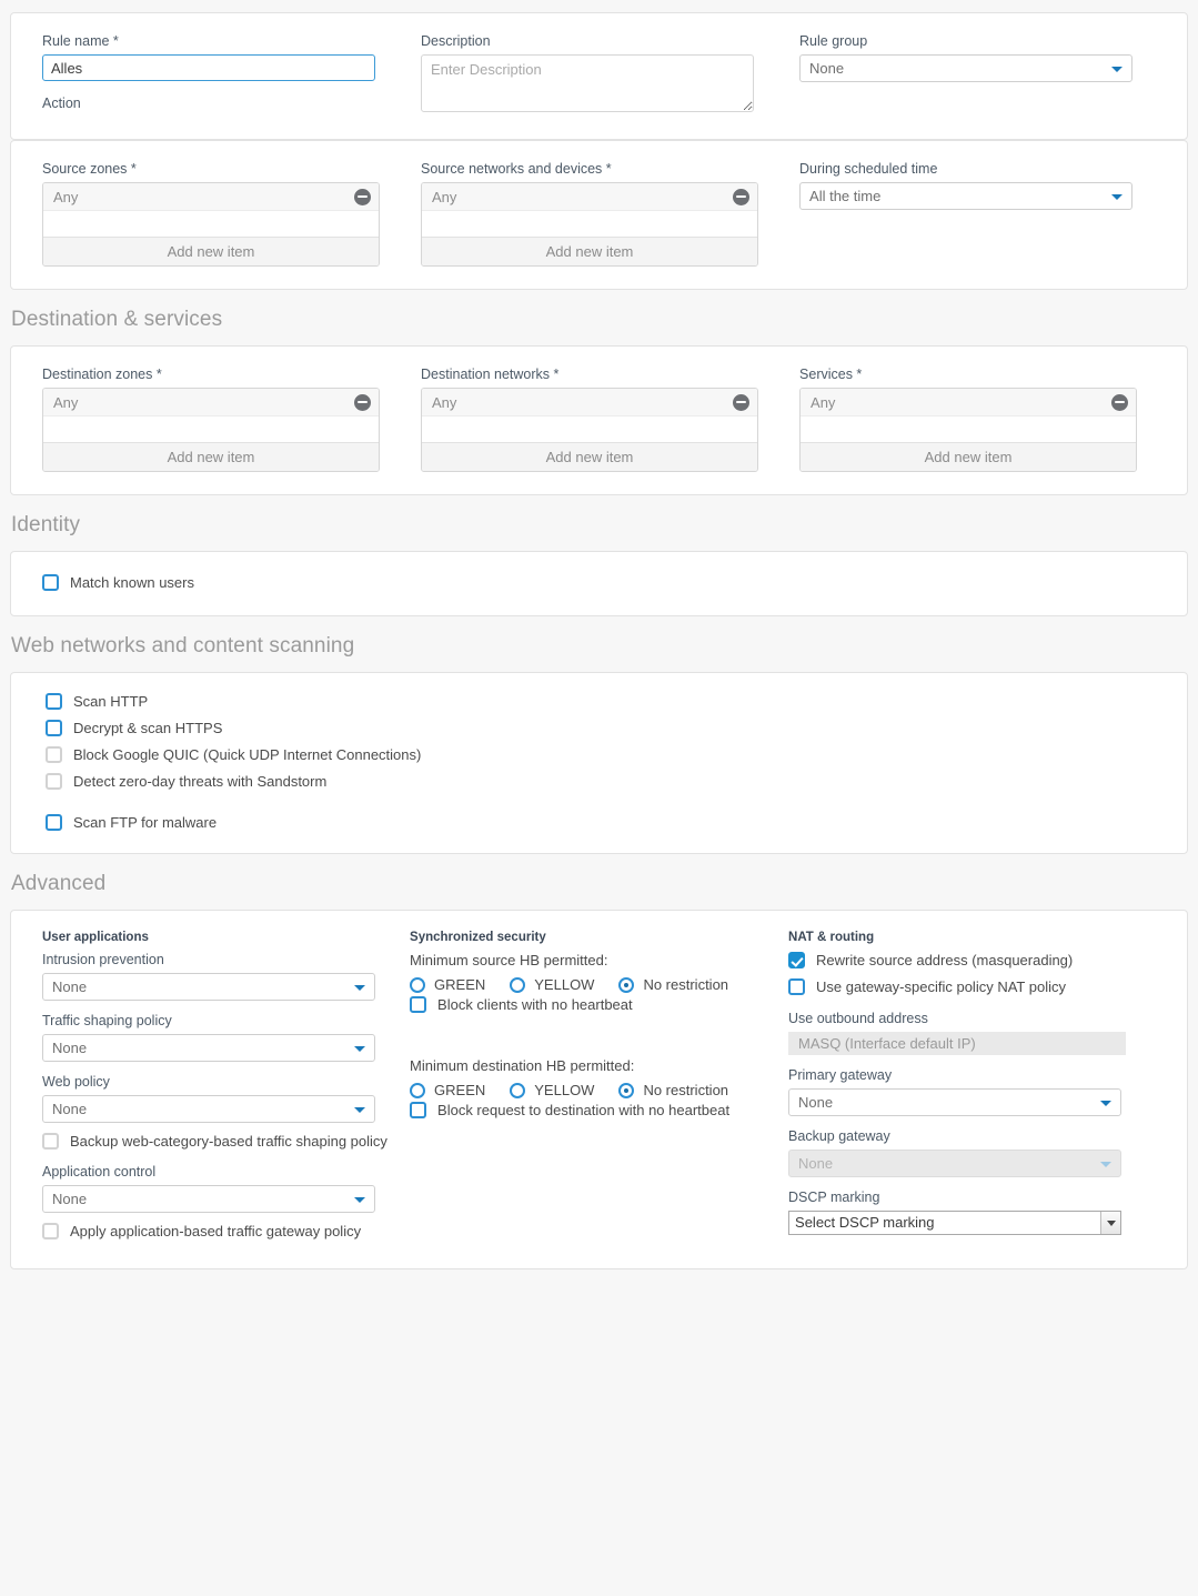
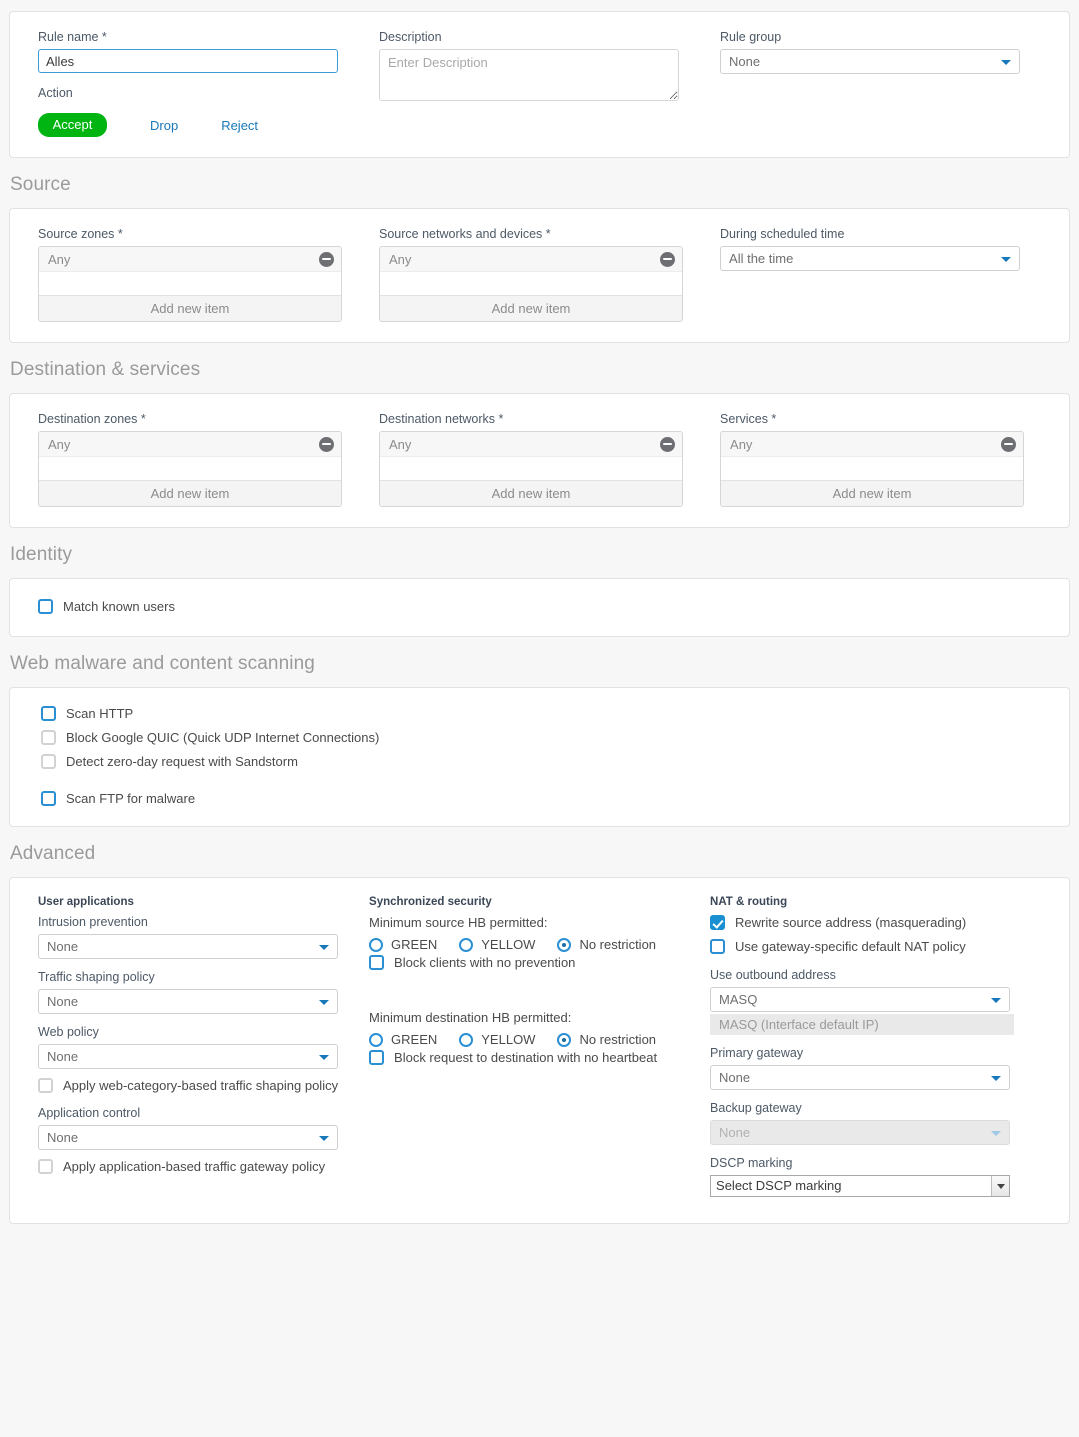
  Rule name *
  Alles
  Action
+ Accept
+ Drop
+ Reject
  Description
  Enter Description
  Rule group
  None
+ Source
  Source zones *
  Any
  Add new item
  Source networks and devices *
  Any
  Add new item
  During scheduled time
  All the time
  Destination & services
  Destination zones *
  Any
  Add new item
  Destination networks *
  Any
  Add new item
  Services *
  Any
  Add new item
  Identity
  Match known users
- Web networks and content scanning
+ Web malware and content scanning
  Scan HTTP
- Decrypt & scan HTTPS
  Block Google QUIC (Quick UDP Internet Connections)
- Detect zero-day threats with Sandstorm
+ Detect zero-day request with Sandstorm
  Scan FTP for malware
  Advanced
  User applications
  Intrusion prevention
  None
  Traffic shaping policy
  None
  Web policy
  None
- Backup web-category-based traffic shaping policy
+ Apply web-category-based traffic shaping policy
  Application control
  None
  Apply application-based traffic gateway policy
  Synchronized security
  Minimum source HB permitted:
  GREEN
  YELLOW
  No restriction
- Block clients with no heartbeat
+ Block clients with no prevention
  Minimum destination HB permitted:
  GREEN
  YELLOW
  No restriction
  Block request to destination with no heartbeat
  NAT & routing
  Rewrite source address (masquerading)
- Use gateway-specific policy NAT policy
+ Use gateway-specific default NAT policy
  Use outbound address
+ MASQ
  MASQ (Interface default IP)
  Primary gateway
  None
  Backup gateway
  None
  DSCP marking
  Select DSCP marking
